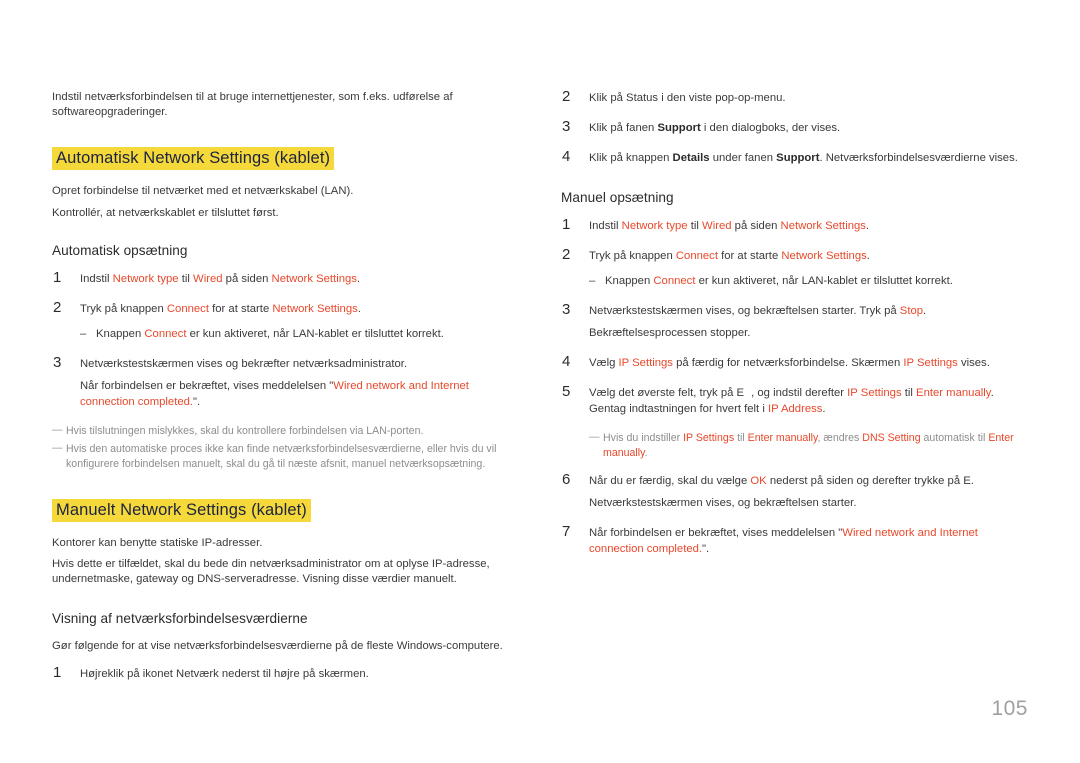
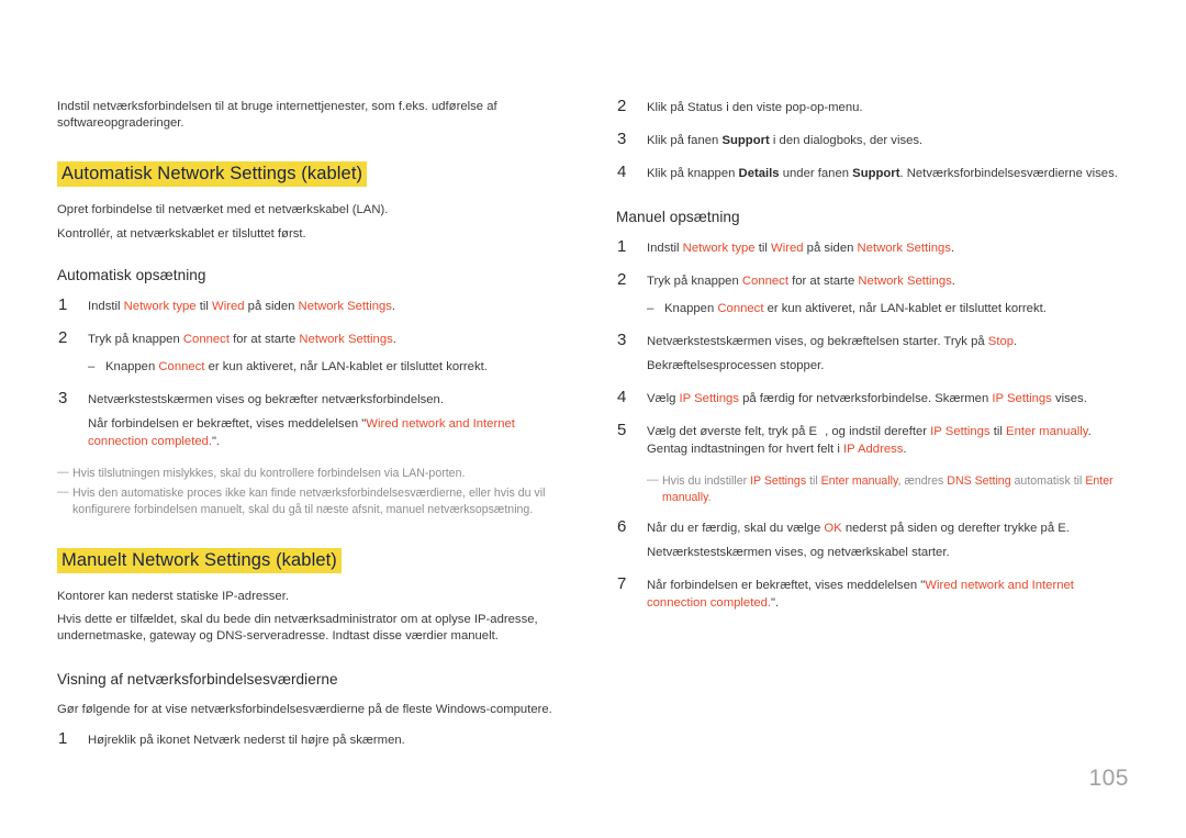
  Indstil netværksforbindelsen til at bruge internettjenester, som f.eks. udførelse af softwareopgraderinger.
  Automatisk Network Settings (kablet)
  Opret forbindelse til netværket med et netværkskabel (LAN).
  Kontrollér, at netværkskablet er tilsluttet først.
  Automatisk opsætning
  1
  Indstil Network type til Wired på siden Network Settings.
  2
  Tryk på knappen Connect for at starte Network Settings.
  –
  Knappen Connect er kun aktiveret, når LAN-kablet er tilsluttet korrekt.
  3
- Netværkstestskærmen vises og bekræfter netværksadministrator.
+ Netværkstestskærmen vises og bekræfter netværksforbindelsen.
  Når forbindelsen er bekræftet, vises meddelelsen "Wired network and Internet connection completed.".
  —
  Hvis tilslutningen mislykkes, skal du kontrollere forbindelsen via LAN-porten.
  —
  Hvis den automatiske proces ikke kan finde netværksforbindelsesværdierne, eller hvis du vil konfigurere forbindelsen manuelt, skal du gå til næste afsnit, manuel netværksopsætning.
  Manuelt Network Settings (kablet)
- Kontorer kan benytte statiske IP-adresser.
+ Kontorer kan nederst statiske IP-adresser.
- Hvis dette er tilfældet, skal du bede din netværksadministrator om at oplyse IP-adresse, undernetmaske, gateway og DNS-serveradresse. Visning disse værdier manuelt.
+ Hvis dette er tilfældet, skal du bede din netværksadministrator om at oplyse IP-adresse, undernetmaske, gateway og DNS-serveradresse. Indtast disse værdier manuelt.
  Visning af netværksforbindelsesværdierne
  Gør følgende for at vise netværksforbindelsesværdierne på de fleste Windows-computere.
  1
  Højreklik på ikonet Netværk nederst til højre på skærmen.
  2
  Klik på Status i den viste pop-op-menu.
  3
  Klik på fanen Support i den dialogboks, der vises.
  4
  Klik på knappen Details under fanen Support. Netværksforbindelsesværdierne vises.
  Manuel opsætning
  1
  Indstil Network type til Wired på siden Network Settings.
  2
  Tryk på knappen Connect for at starte Network Settings.
  –
  Knappen Connect er kun aktiveret, når LAN-kablet er tilsluttet korrekt.
  3
  Netværkstestskærmen vises, og bekræftelsen starter. Tryk på Stop.
  Bekræftelsesprocessen stopper.
  4
  Vælg IP Settings på færdig for netværksforbindelse. Skærmen IP Settings vises.
  5
  Vælg det øverste felt, tryk på E , og indstil derefter IP Settings til Enter manually. Gentag indtastningen for hvert felt i IP Address.
  —
  Hvis du indstiller IP Settings til Enter manually, ændres DNS Setting automatisk til Enter manually.
  6
  Når du er færdig, skal du vælge OK nederst på siden og derefter trykke på E.
- Netværkstestskærmen vises, og bekræftelsen starter.
+ Netværkstestskærmen vises, og netværkskabel starter.
  7
  Når forbindelsen er bekræftet, vises meddelelsen "Wired network and Internet connection completed.".
  105
